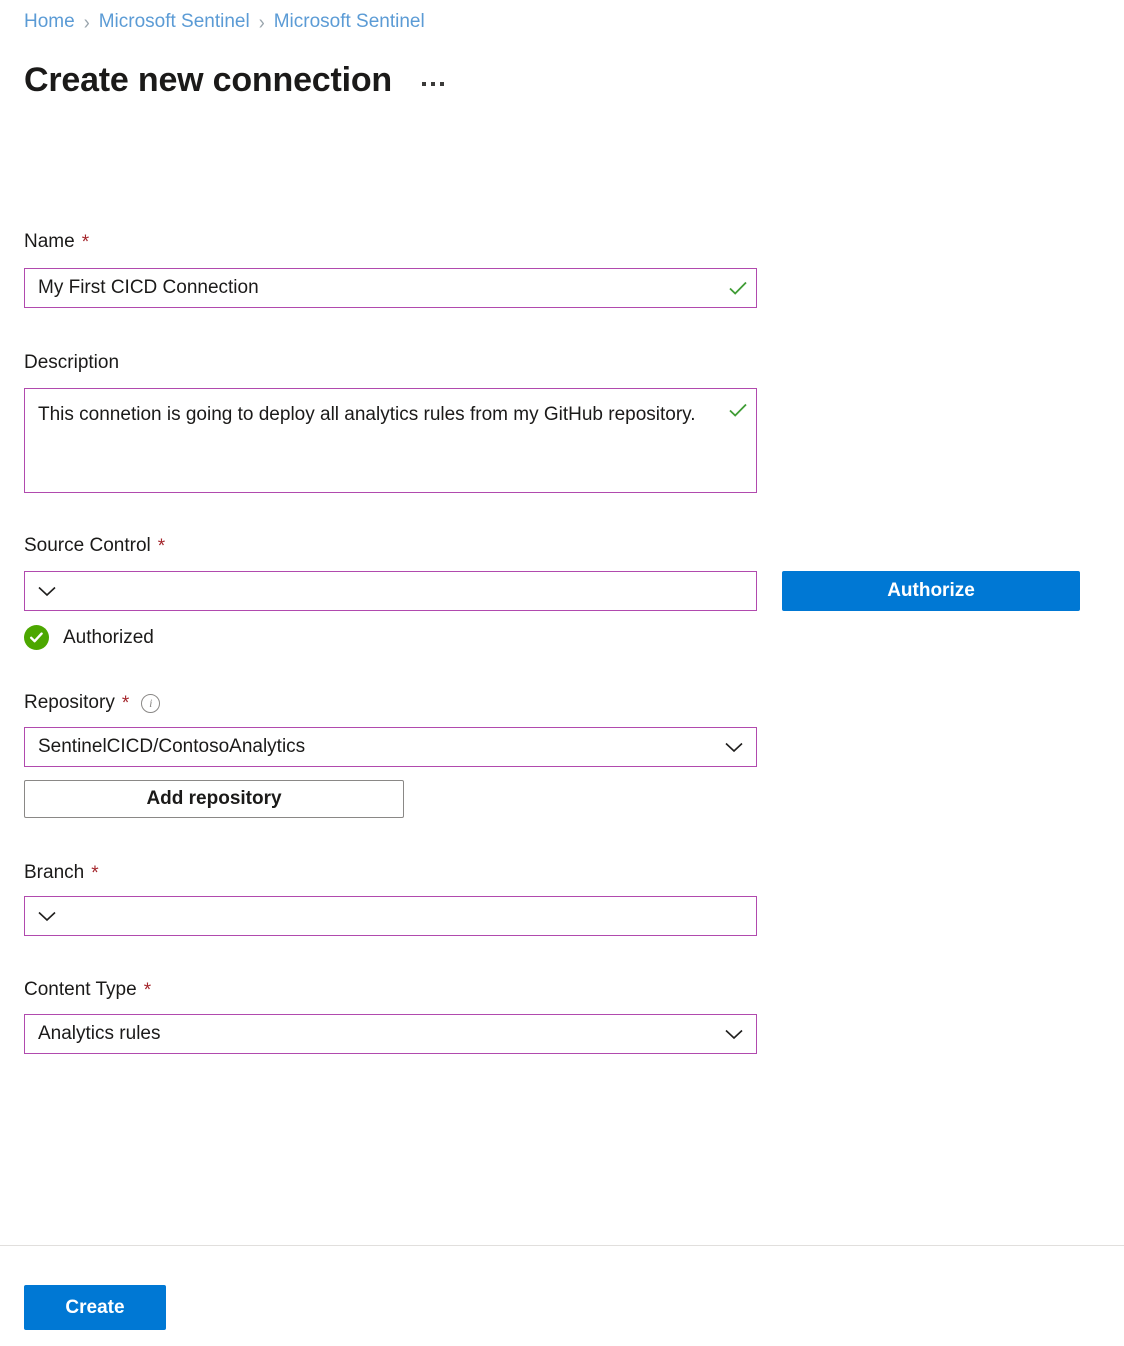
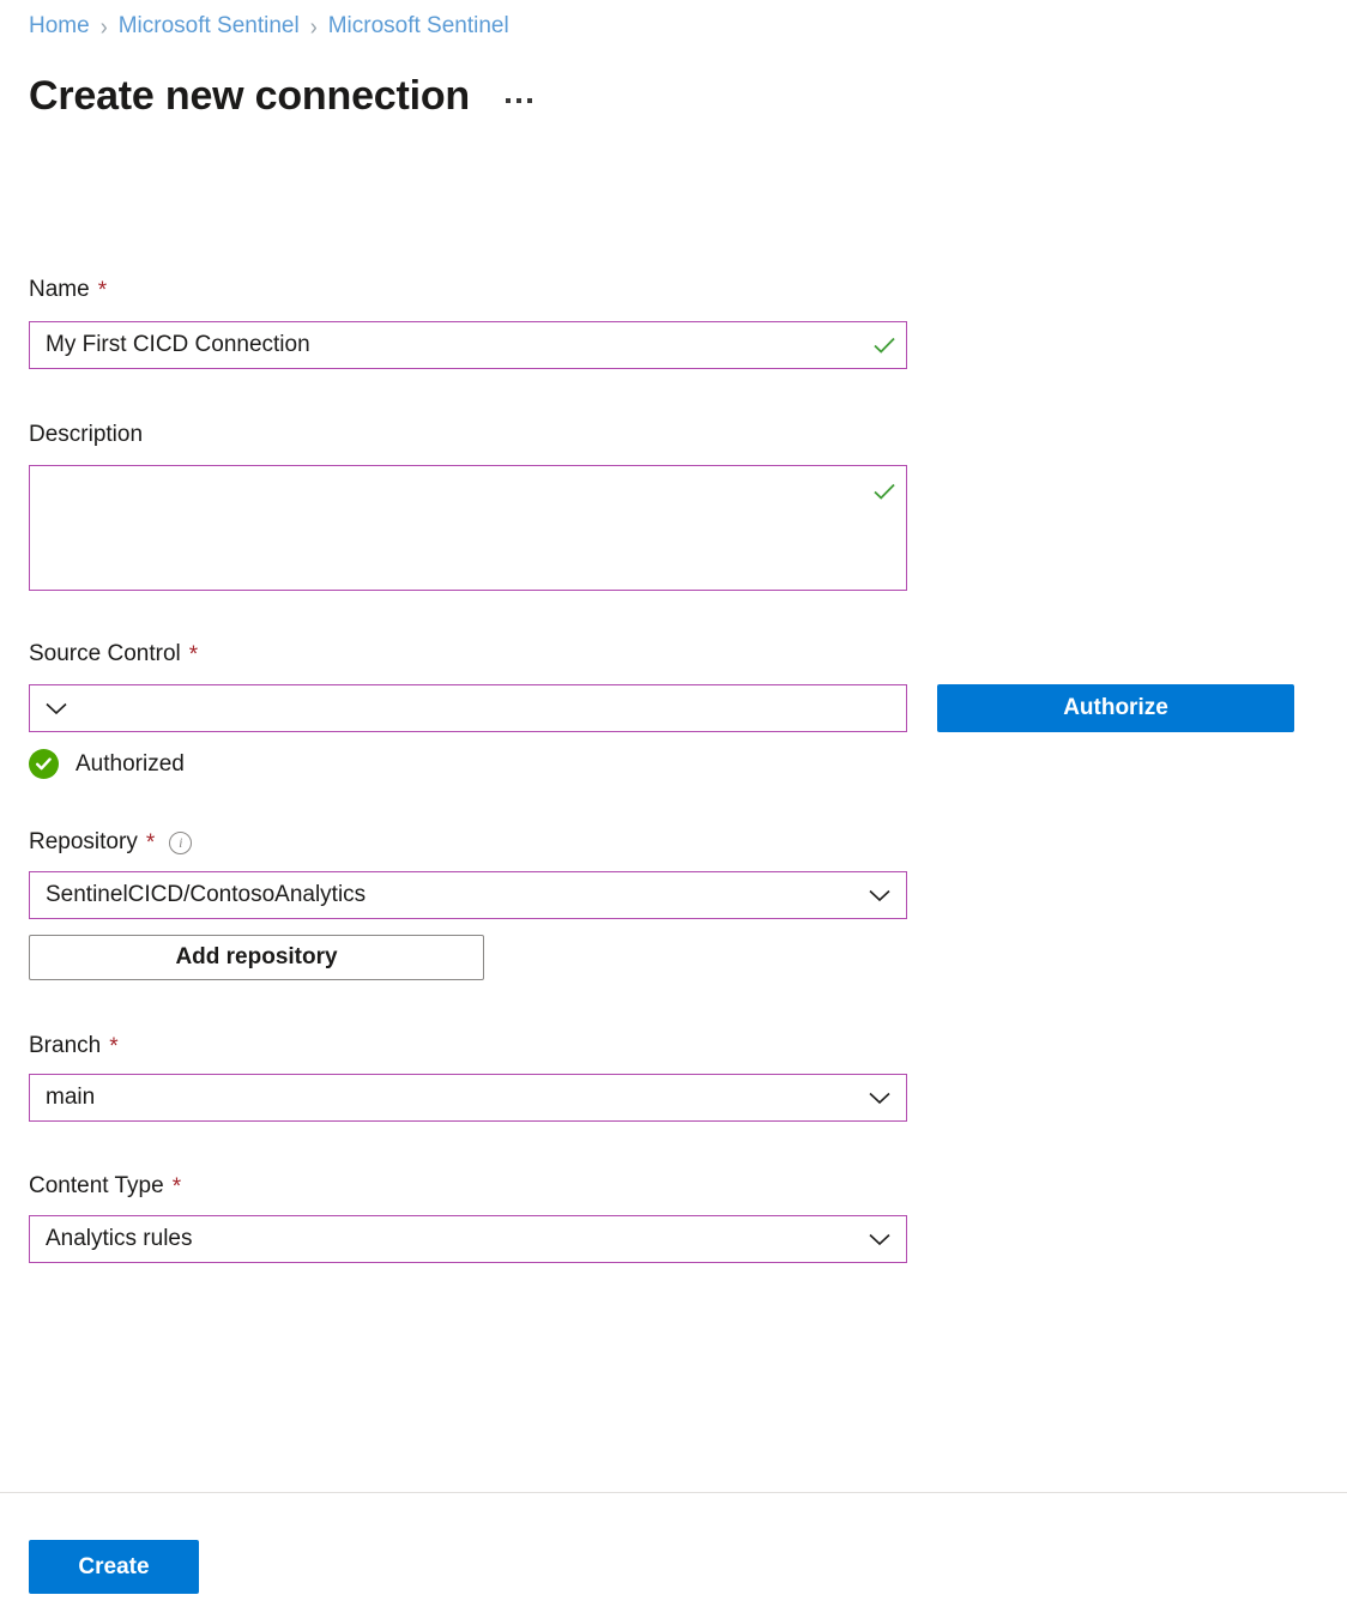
  Home
  ›
  Microsoft Sentinel
  ›
  Microsoft Sentinel
  Create new connection
  Name
  *
  My First CICD Connection
  Description
- This connetion is going to deploy all analytics rules from my GitHub repository.
  Source Control
  *
  Authorize
  Authorized
  Repository
  *
  i
  SentinelCICD/ContosoAnalytics
  Add repository
  Branch
  *
+ main
  Content Type
  *
  Analytics rules
  Create
